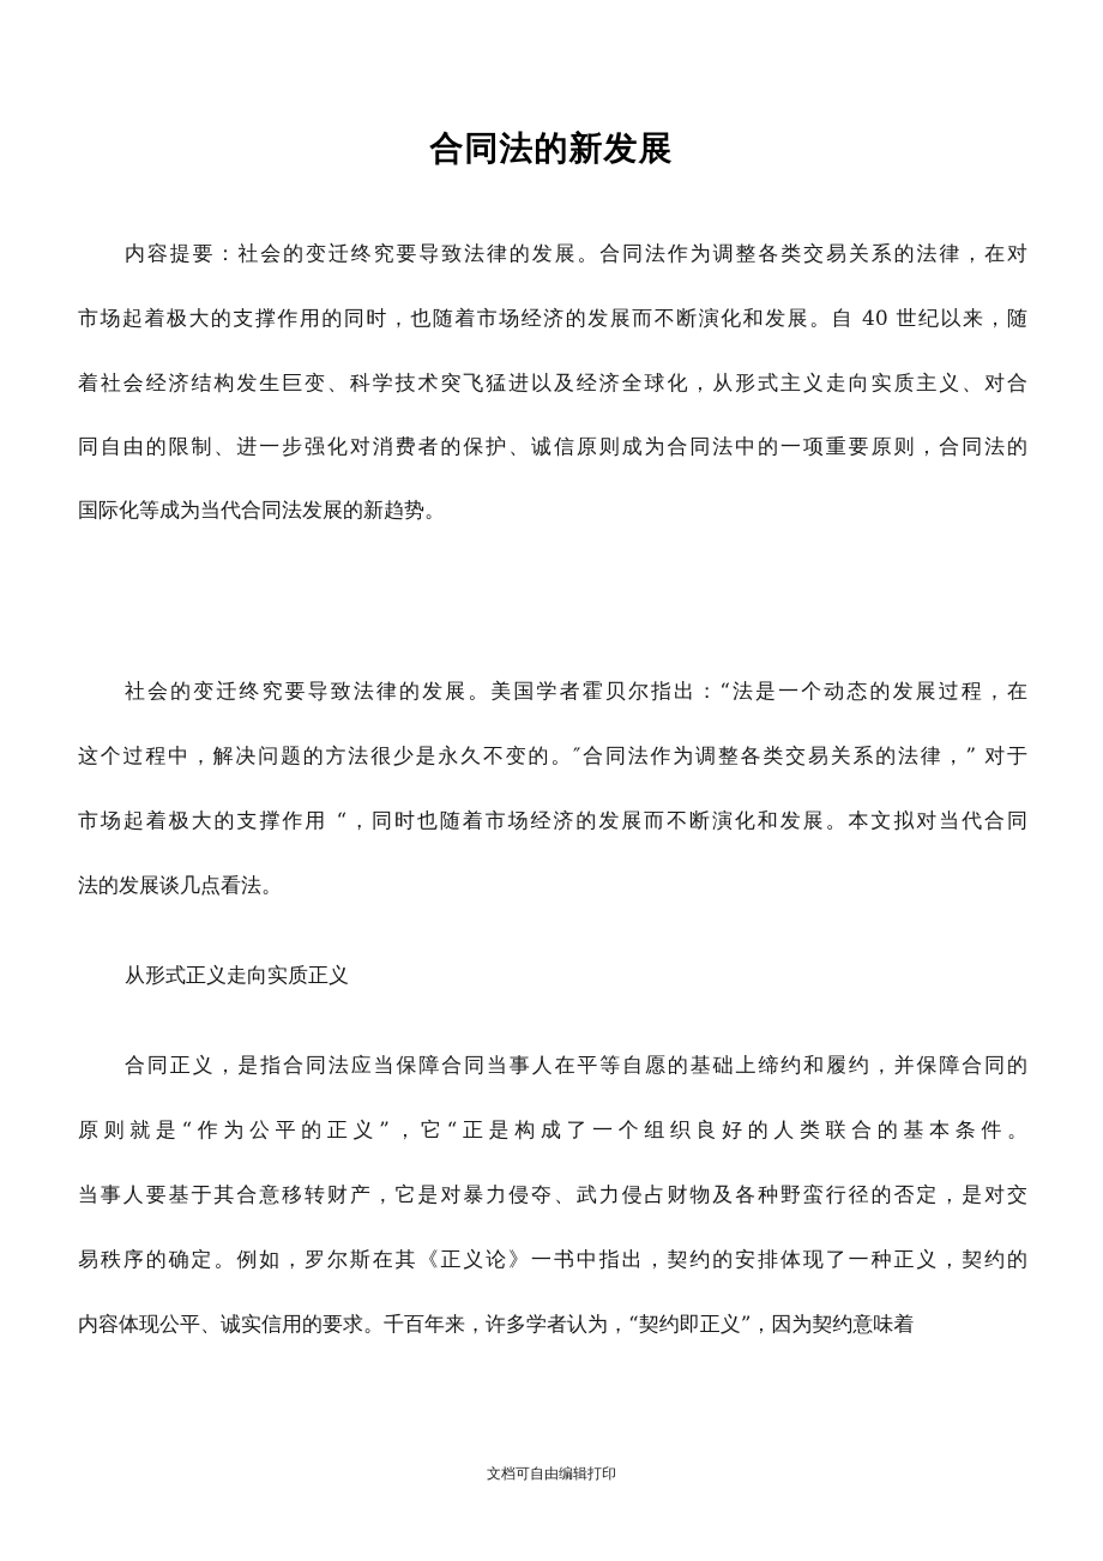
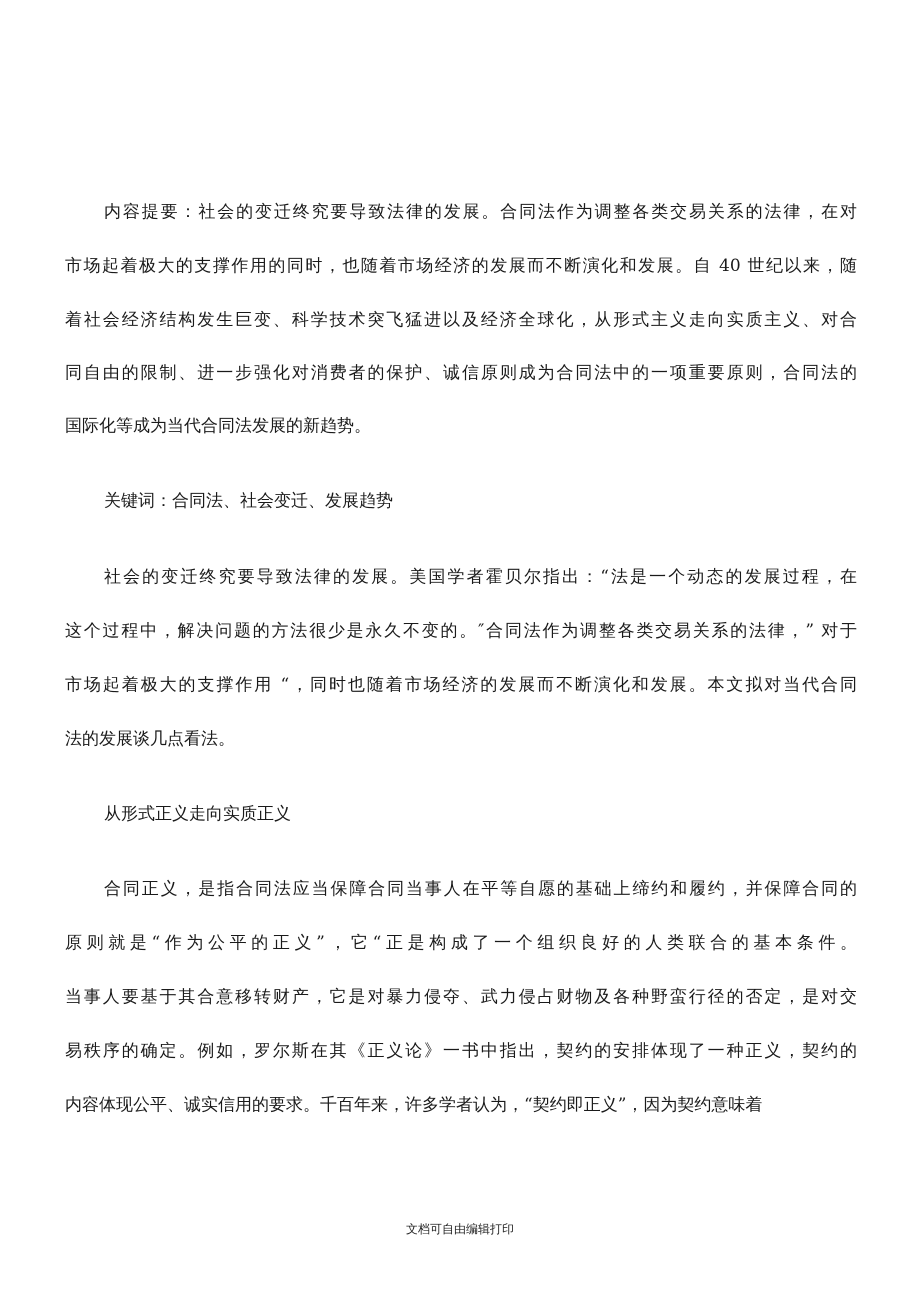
- 合同法的新发展
  内容提要：社会的变迁终究要导致法律的发展。合同法作为调整各类交易关系的法律，在对
  市场起着极大的支撑作用的同时，也随着市场经济的发展而不断演化和发展。自 40 世纪以来，随
  着社会经济结构发生巨变、科学技术突飞猛进以及经济全球化，从形式主义走向实质主义、对合
  同自由的限制、进一步强化对消费者的保护、诚信原则成为合同法中的一项重要原则，合同法的
  国际化等成为当代合同法发展的新趋势。
+ 关键词：合同法、社会变迁、发展趋势
  社会的变迁终究要导致法律的发展。美国学者霍贝尔指出：“法是一个动态的发展过程，在
  这个过程中，解决问题的方法很少是永久不变的。″合同法作为调整各类交易关系的法律，” 对于
  市场起着极大的支撑作用 “，同时也随着市场经济的发展而不断演化和发展。本文拟对当代合同
  法的发展谈几点看法。
  从形式正义走向实质正义
  合同正义，是指合同法应当保障合同当事人在平等自愿的基础上缔约和履约，并保障合同的
  原则就是“作为公平的正义”，它“正是构成了一个组织良好的人类联合的基本条件。
  当事人要基于其合意移转财产，它是对暴力侵夺、武力侵占财物及各种野蛮行径的否定，是对交
  易秩序的确定。例如，罗尔斯在其《正义论》一书中指出，契约的安排体现了一种正义，契约的
  内容体现公平、诚实信用的要求。千百年来，许多学者认为，“契约即正义”，因为契约意味着
  文档可自由编辑打印
